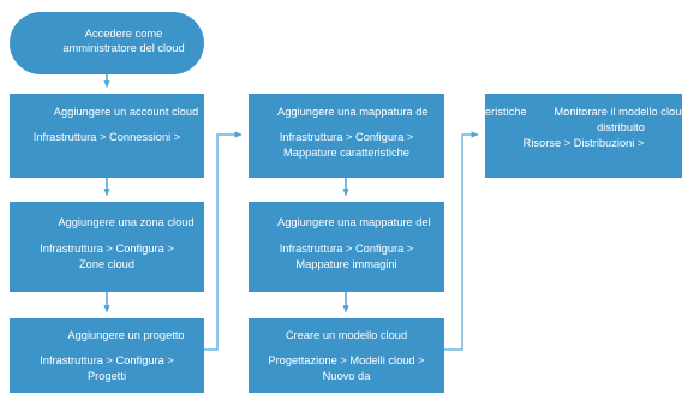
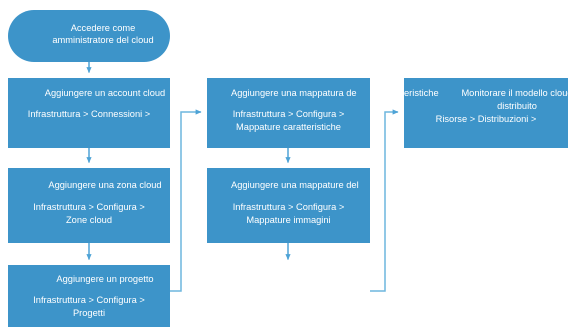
  Accedere come
  amministratore del cloud
  Aggiungere un account cloud
  Infrastruttura > Connessioni >
  Aggiungere una zona cloud
  Infrastruttura > Configura >
  Zone cloud
  Aggiungere un progetto
  Infrastruttura > Configura >
  Progetti
  Aggiungere una mappatura de
  Infrastruttura > Configura >
  Mappature caratteristiche
  Aggiungere una mappature del
  Infrastruttura > Configura >
  Mappature immagini
- Creare un modello cloud
- Progettazione > Modelli cloud >
- Nuovo da
  Monitorare il modello clou distribuito
  Risorse > Distribuzioni >
  eristiche
